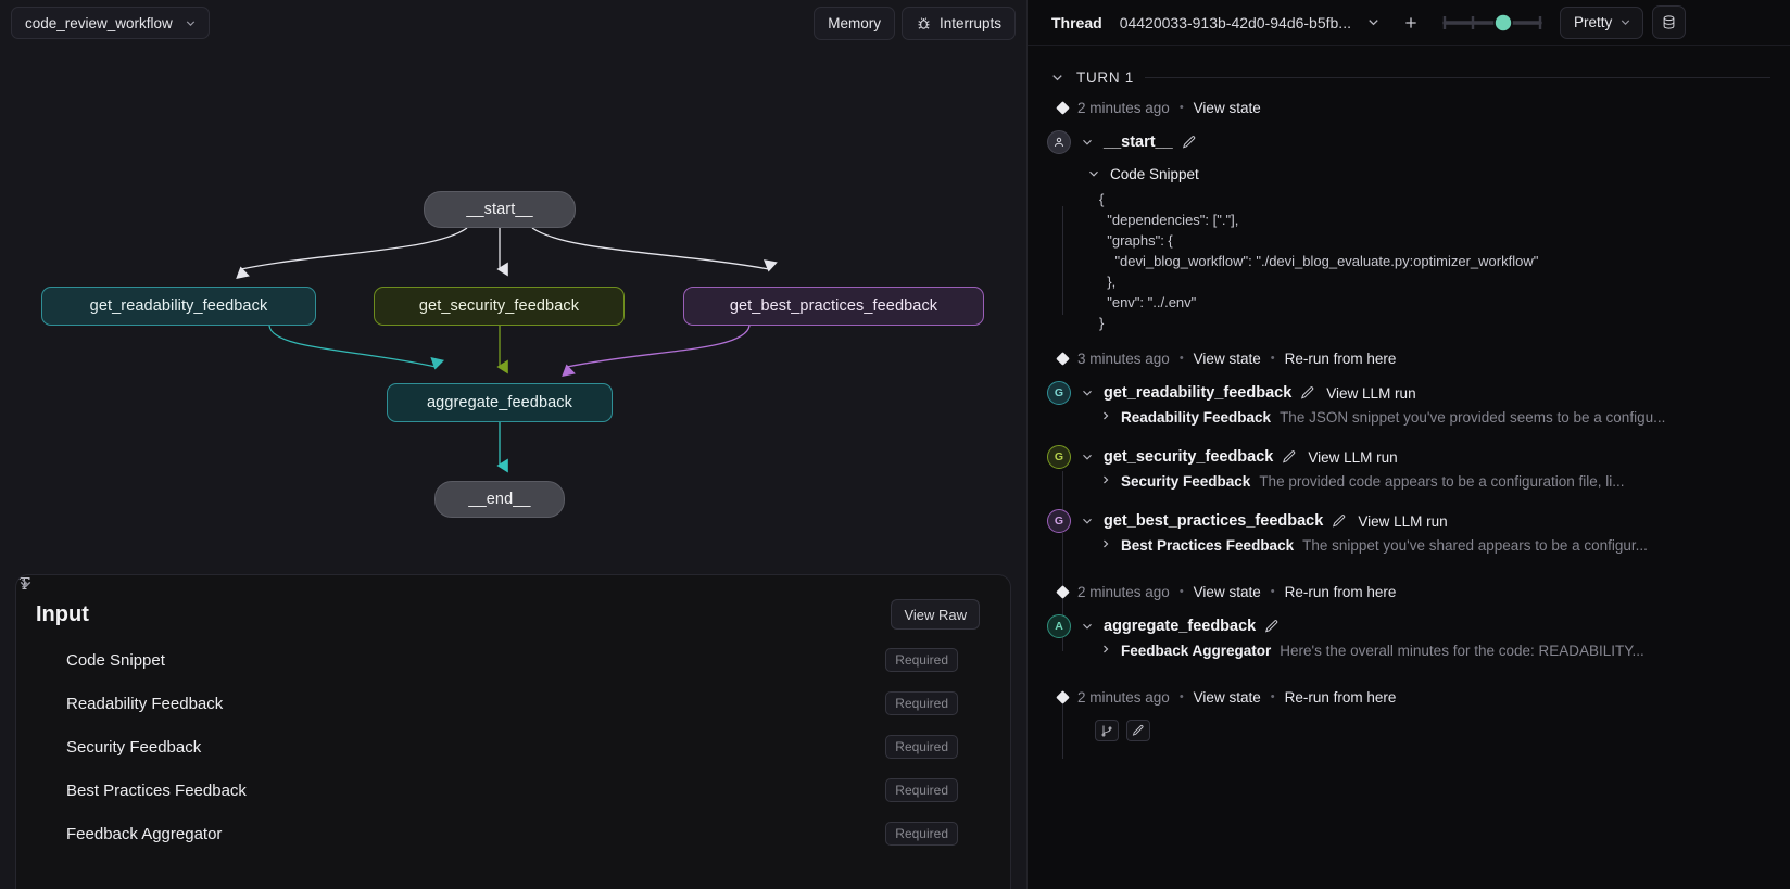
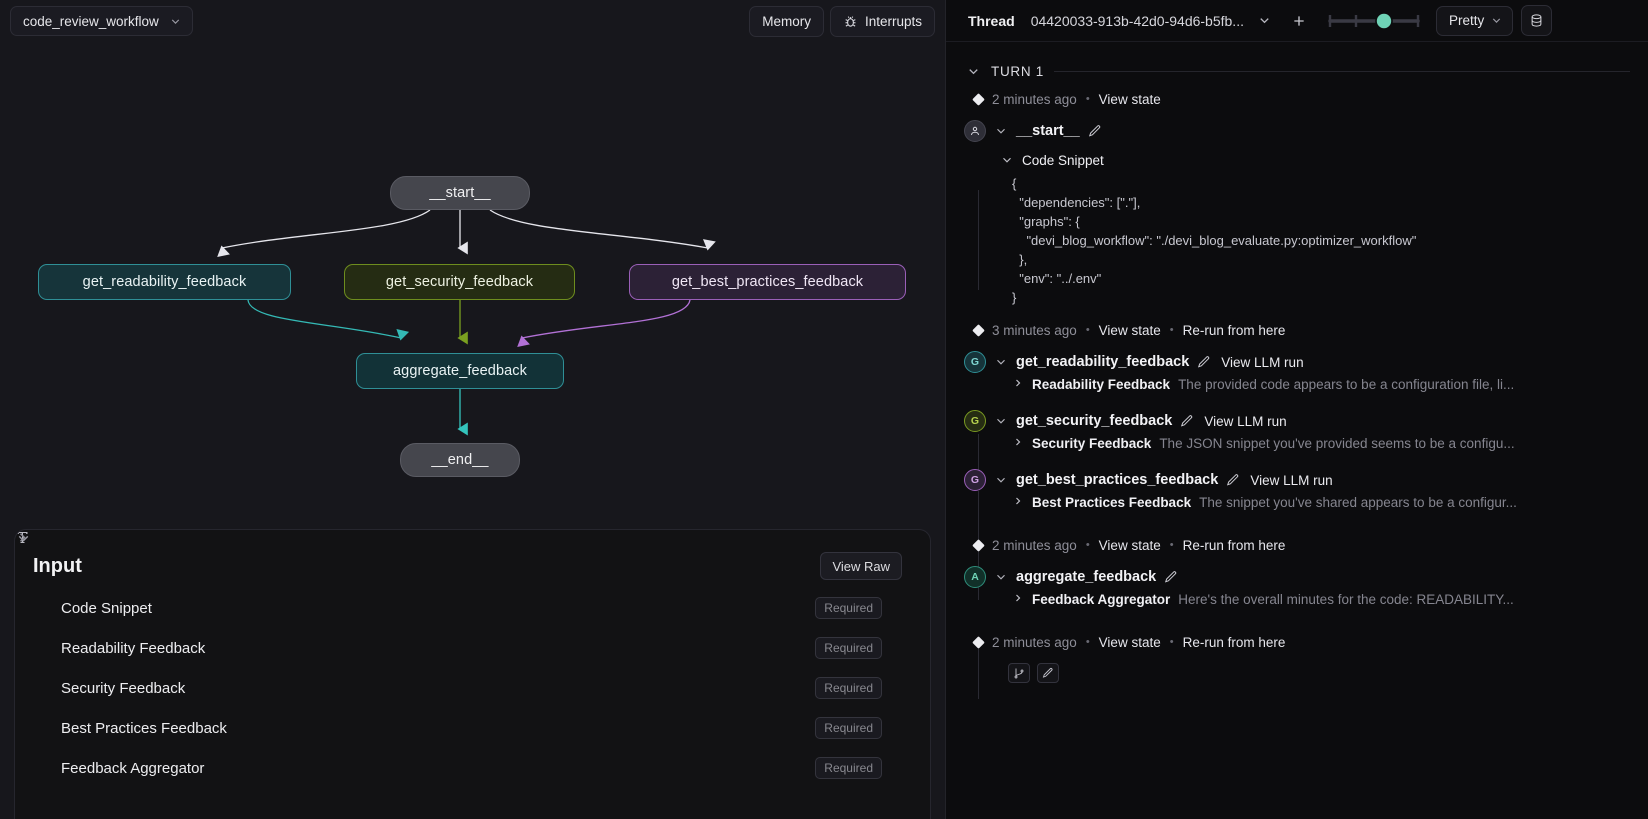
  code_review_workflow
  Memory
  Interrupts
  __start__
  get_readability_feedback
  get_security_feedback
  get_best_practices_feedback
  aggregate_feedback
  __end__
  Input
  View Raw
  Code Snippet
  Required
  Readability Feedback
  Required
  Security Feedback
  Required
  Best Practices Feedback
  Required
  Feedback Aggregator
  Required
  Thread
  04420033-913b-42d0-94d6-b5fb...
  Pretty
  TURN 1
  2 minutes ago
  •
  View state
  __start__
  Code Snippet
  {
  "dependencies": ["."],
  "graphs": {
  "devi_blog_workflow": "./devi_blog_evaluate.py:optimizer_workflow"
  },
  "env": "../.env"
  }
  3 minutes ago
  •
  View state
  •
  Re-run from here
  G
  get_readability_feedback
  View LLM run
  Readability Feedback
- The JSON snippet you've provided seems to be a configu...
+ The provided code appears to be a configuration file, li...
  G
  get_security_feedback
  View LLM run
  Security Feedback
- The provided code appears to be a configuration file, li...
+ The JSON snippet you've provided seems to be a configu...
  G
  get_best_practices_feedback
  View LLM run
  Best Practices Feedback
  The snippet you've shared appears to be a configur...
  2 minutes ago
  •
  View state
  •
  Re-run from here
  A
  aggregate_feedback
  Feedback Aggregator
  Here's the overall minutes for the code: READABILITY...
  2 minutes ago
  •
  View state
  •
  Re-run from here
